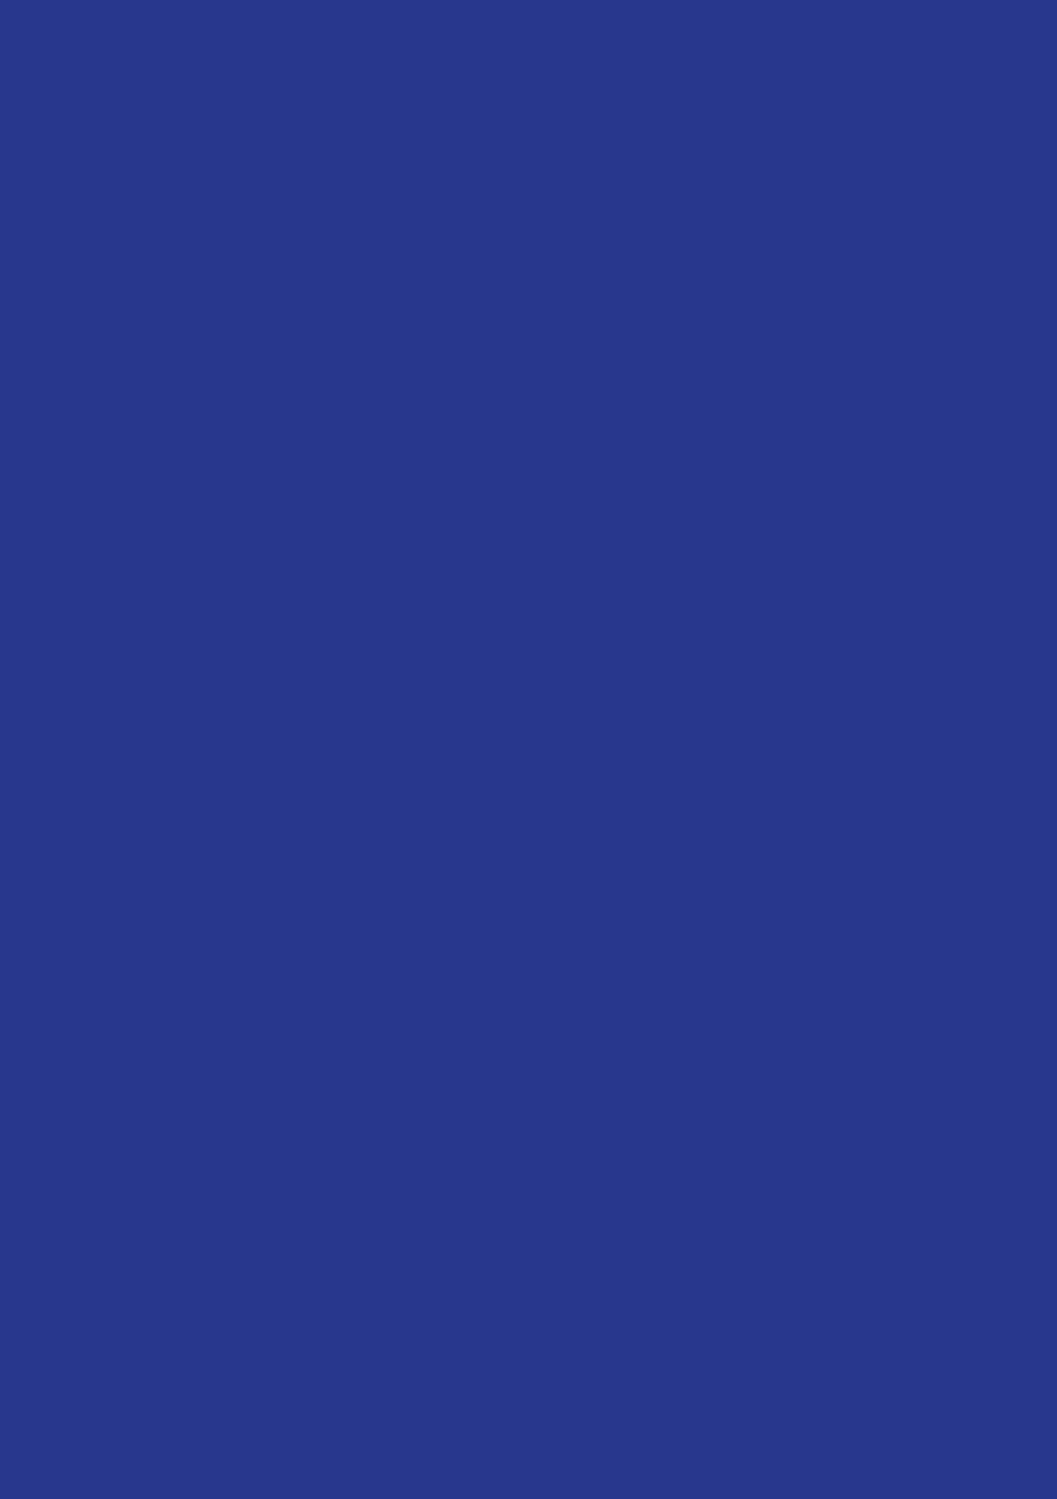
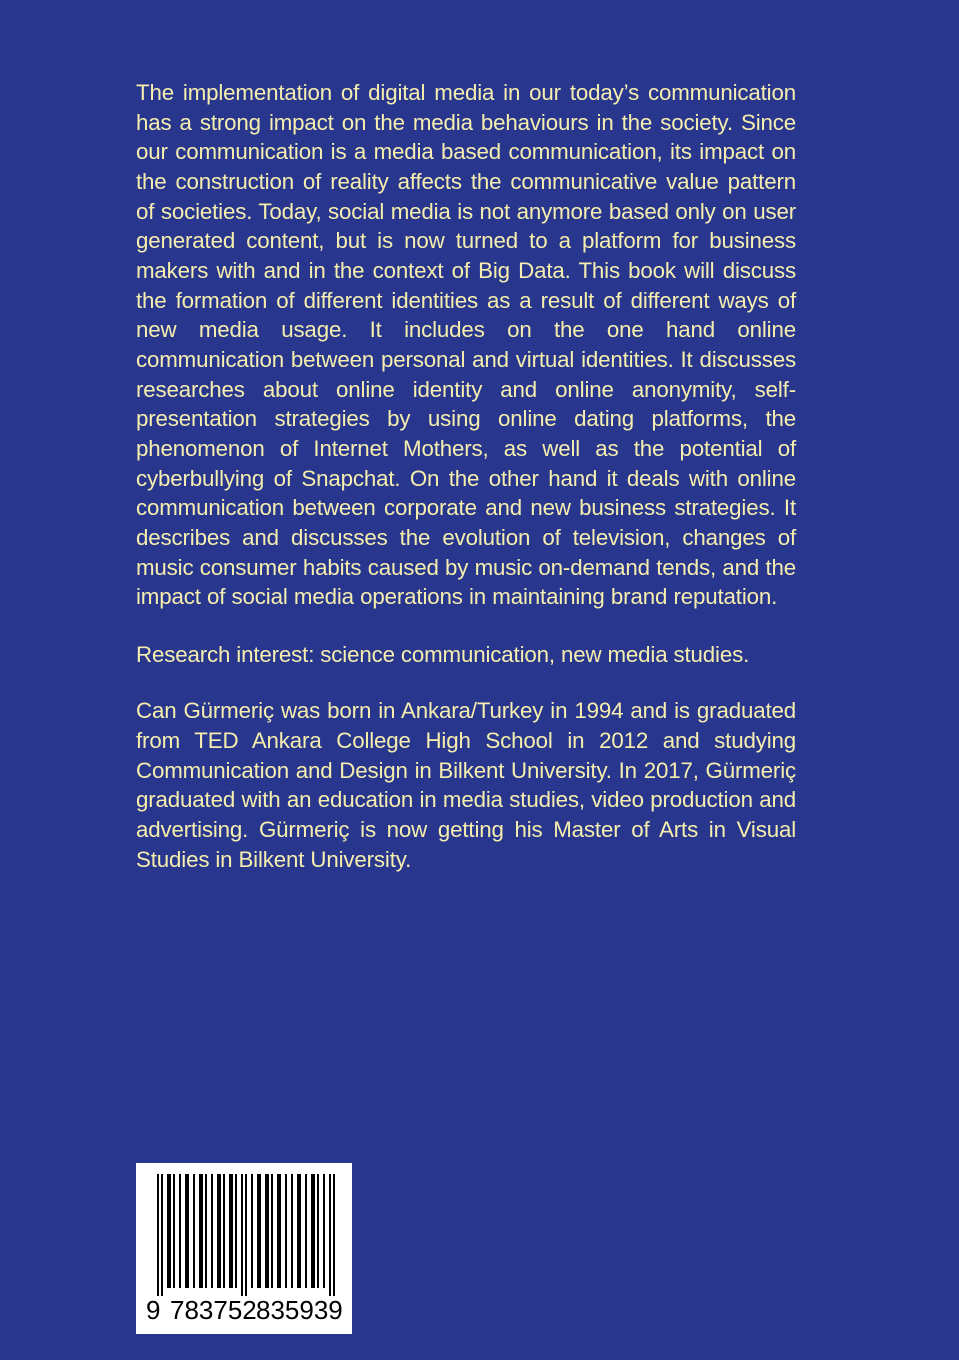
+ The implementation of digital media in our today’s communication has a strong impact on the media behaviours in the society. Since our communication is a media based communication, its impact on the construction of reality affects the communicative value pattern of societies. Today, social media is not anymore based only on user generated content, but is now turned to a platform for business makers with and in the context of Big Data. This book will discuss the formation of different identities as a result of different ways of new media usage. It includes on the one hand online communication between personal and virtual identities. It discusses researches about online identity and online anonymity, self-presentation strategies by using online dating platforms, the phenomenon of Internet Mothers, as well as the potential of cyberbullying of Snapchat. On the other hand it deals with online communication between corporate and new business strategies. It describes and discusses the evolution of television, changes of music consumer habits caused by music on-demand tends, and the impact of social media operations in maintaining brand reputation.
+ Research interest: science communication, new media studies.
+ Can Gürmeriç was born in Ankara/Turkey in 1994 and is graduated from TED Ankara College High School in 2012 and studying Communication and Design in Bilkent University. In 2017, Gürmeriç graduated with an education in media studies, video production and advertising. Gürmeriç is now getting his Master of Arts in Visual Studies in Bilkent University.
+ 9
+ 783752
+ 835939
